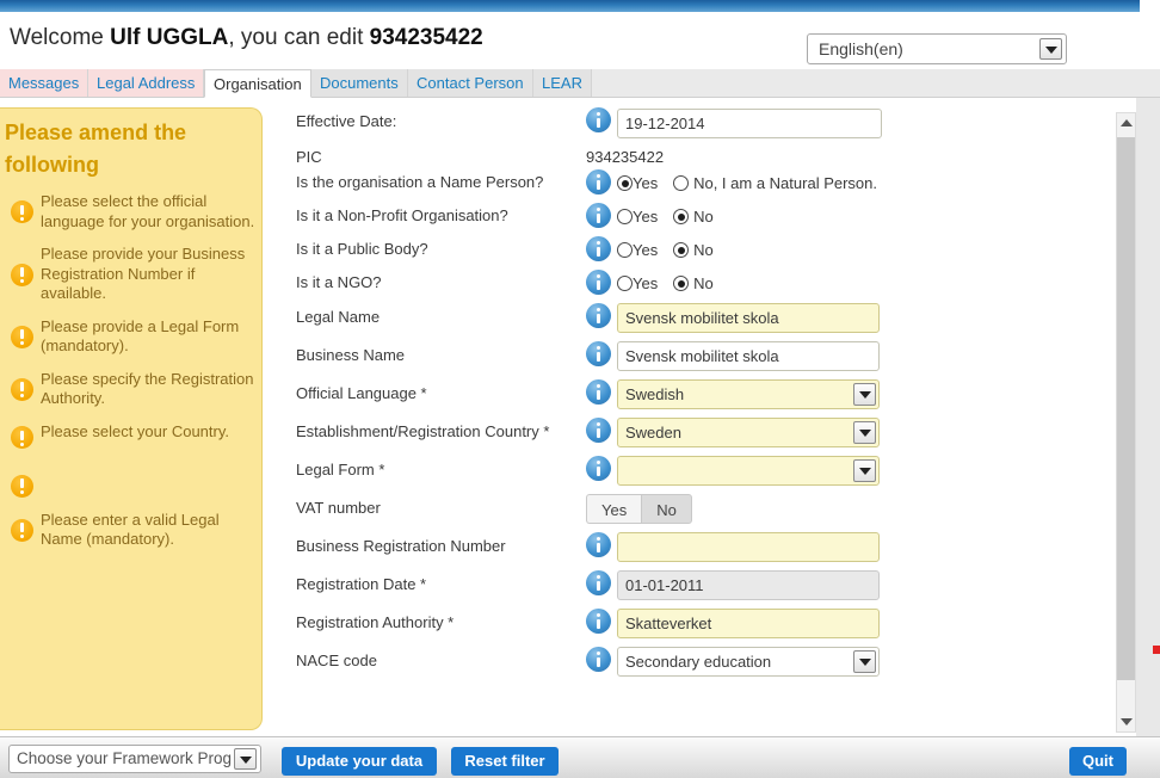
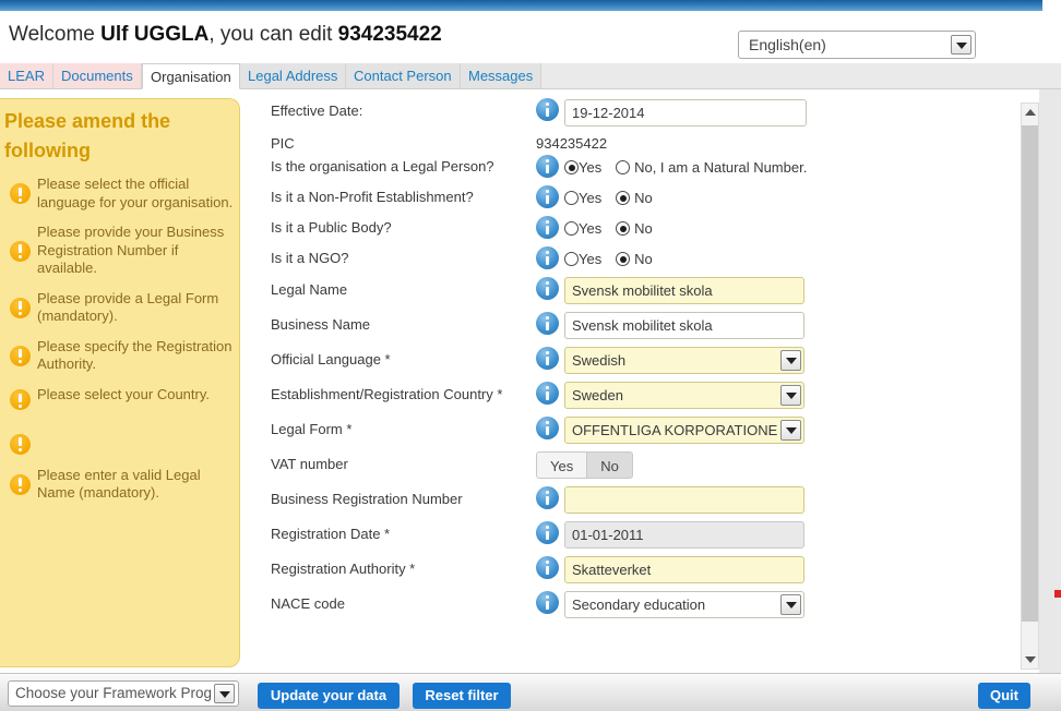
  Welcome Ulf UGGLA, you can edit 934235422
  English(en)
- Messages
+ LEAR
- Legal Address
+ Documents
  Organisation
- Documents
+ Legal Address
  Contact Person
- LEAR
+ Messages
  Please amend the following
  Please select the official language for your organisation.
  Please provide your Business Registration Number if available.
  Please provide a Legal Form (mandatory).
  Please specify the Registration Authority.
  Please select your Country.
  Please enter a valid Legal Name (mandatory).
  Effective Date:
  19-12-2014
  PIC
  934235422
- Is the organisation a Name Person?
+ Is the organisation a Legal Person?
- Yes No, I am a Natural Person.
+ Yes No, I am a Natural Number.
- Is it a Non-Profit Organisation?
+ Is it a Non-Profit Establishment?
  Yes No
  Is it a Public Body?
  Yes No
  Is it a NGO?
  Yes No
  Legal Name
  Svensk mobilitet skola
  Business Name
  Svensk mobilitet skola
  Official Language *
  Swedish
  Establishment/Registration Country *
  Sweden
  Legal Form *
+ OFFENTLIGA KORPORATIONE
  VAT number
  Yes No
  Business Registration Number
  Registration Date *
  01-01-2011
  Registration Authority *
  Skatteverket
  NACE code
  Secondary education
  Choose your Framework Prog
  Update your data
  Reset filter
  Quit
